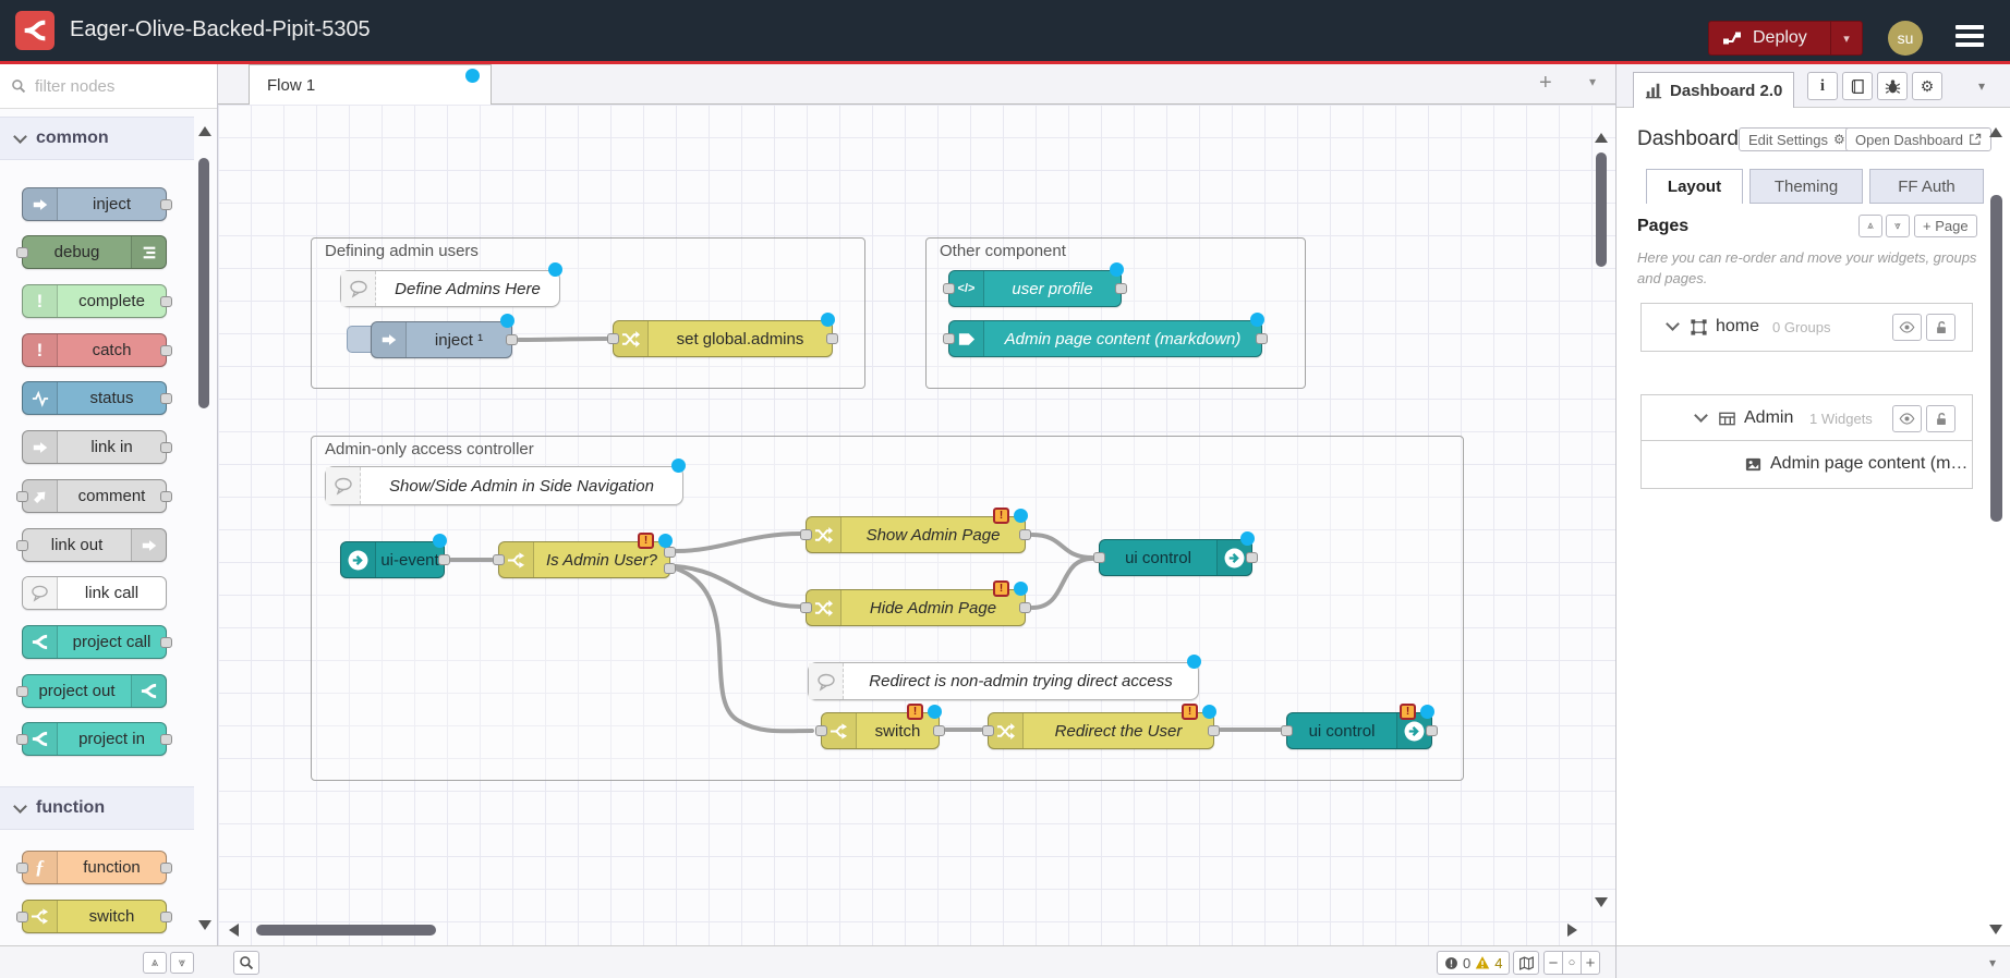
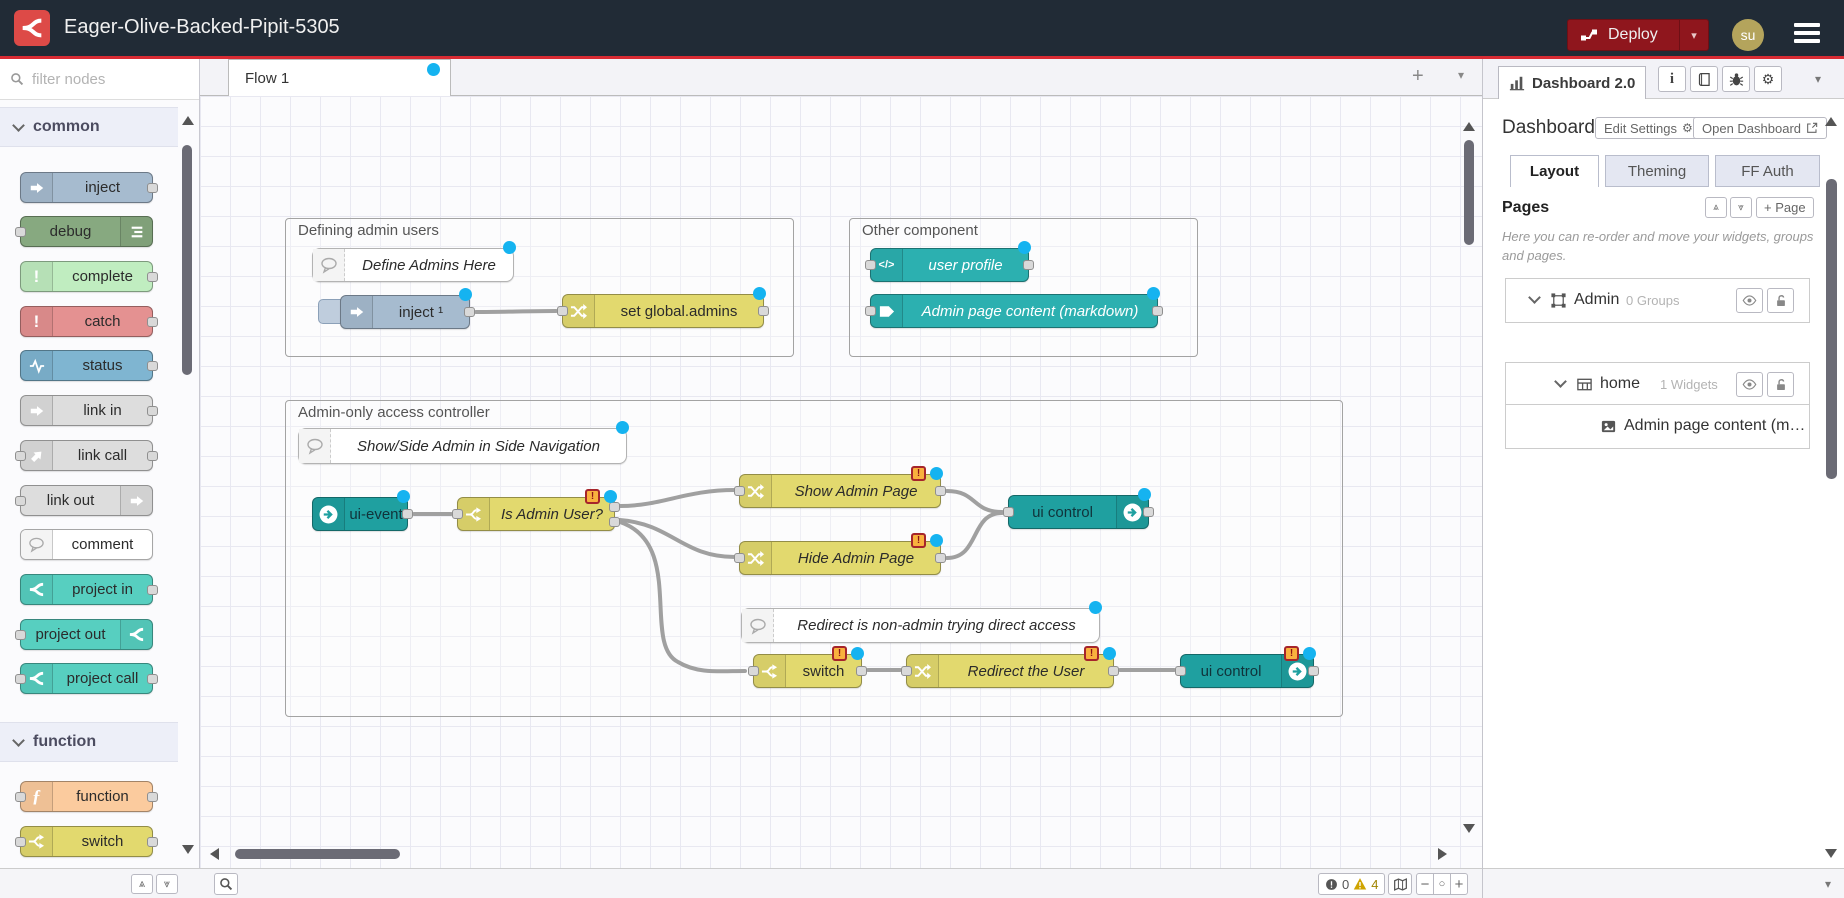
  Eager-Olive-Backed-Pipit-5305
  Deploy
  ▾
  su
  filter nodes
  common
  inject
  debug
  !
  complete
  !
  catch
  status
  link in
- comment
+ link call
  link out
- link call
+ comment
- project call
+ project in
  project out
- project in
+ project call
  function
  ƒ
  function
  switch
  ⩓
  ⩔
  Flow 1
  +
  ▾
  Defining admin users
  Other component
  Admin-only access controller
  Define Admins Here
  inject ¹
  set global.admins
  </>
  user profile
  Admin page content (markdown)
  Show/Side Admin in Side Navigation
  ui-event
  Is Admin User?
  !
  Show Admin Page
  !
  Hide Admin Page
  !
  ui control
  Redirect is non-admin trying direct access
  switch
  !
  Redirect the User
  !
  ui control
  !
  0
  4
  −
  ○
  +
  Dashboard 2.0
  i
  ⚙
  ▾
  Dashboard
  Edit Settings
  ⚙
  Open Dashboard
  Layout
  Theming
  FF Auth
  Pages
  ⩓
  ⩔
  + Page
  Here you can re-order and move your widgets, groups and pages.
- home
+ Admin
  0 Groups
- Admin
+ home
  1 Widgets
  Admin page content (m…
  ▾
